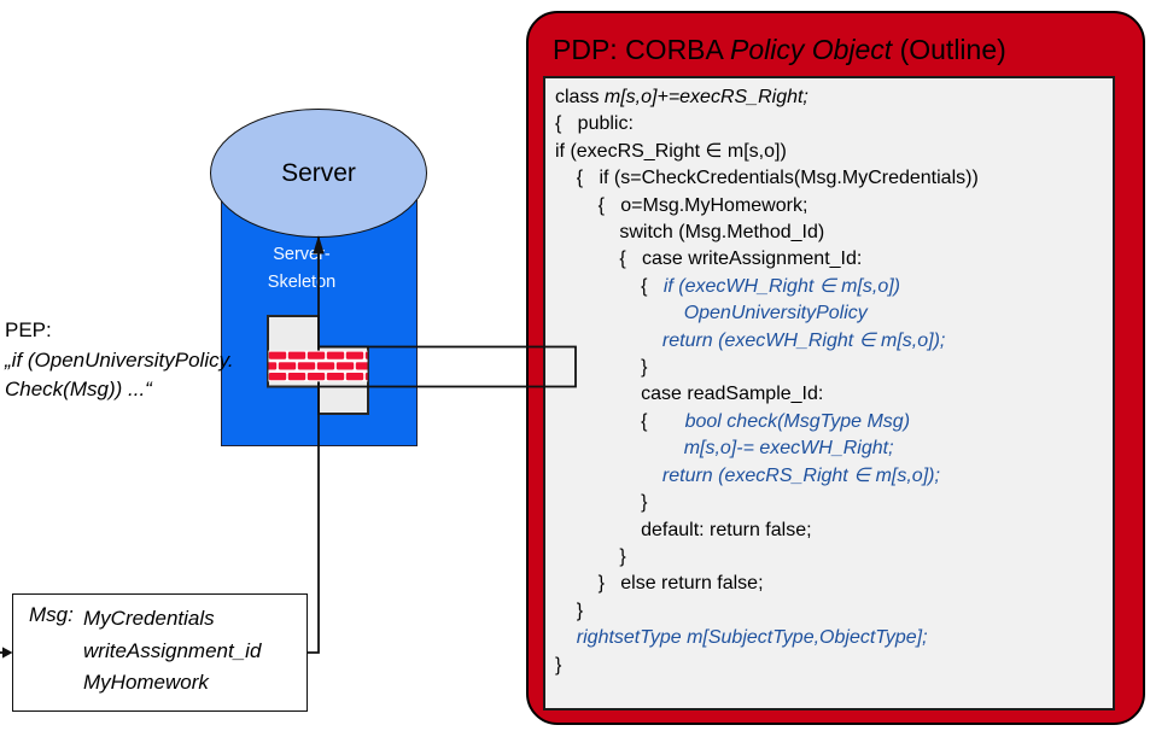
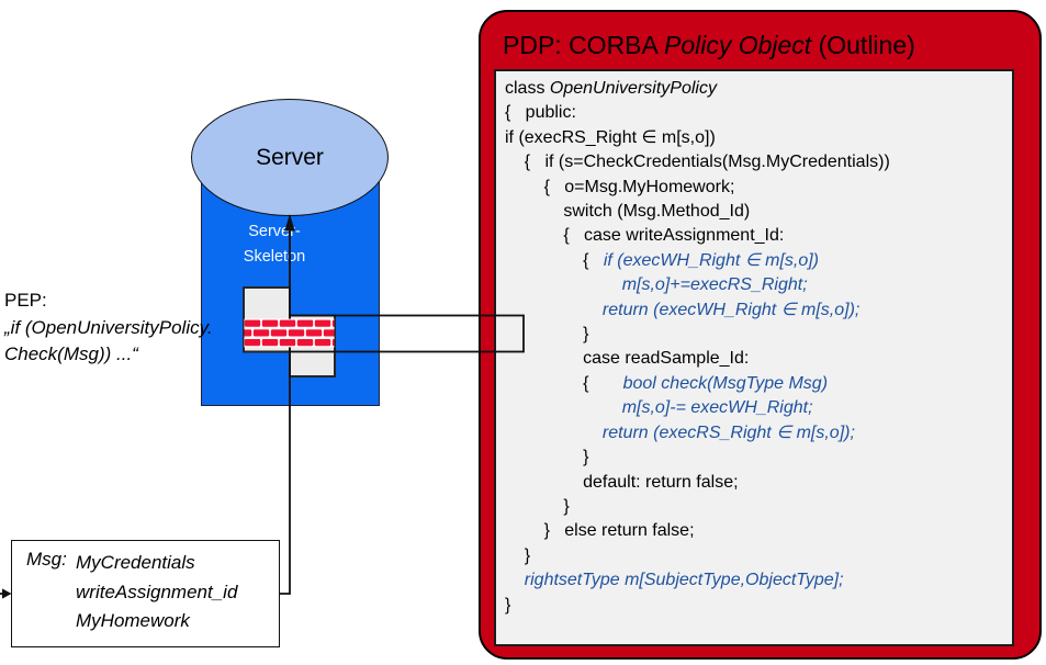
  Server
  Server-
  Skeleton
  PEP:
  „if (OpenUniversityPolicy.
  Check(Msg)) ...“
  Msg:
  MyCredentials
  writeAssignment_id
  MyHomework
  PDP: CORBA Policy Object (Outline)
- class m[s,o]+=execRS_Right;
+ class OpenUniversityPolicy
  { public:
  if (execRS_Right ∈ m[s,o])
  { if (s=CheckCredentials(Msg.MyCredentials))
  { o=Msg.MyHomework;
  switch (Msg.Method_Id)
  { case writeAssignment_Id:
  { if (execWH_Right ∈ m[s,o])
- OpenUniversityPolicy
+ m[s,o]+=execRS_Right;
  return (execWH_Right ∈ m[s,o]);
  }
  case readSample_Id:
  { bool check(MsgType Msg)
  m[s,o]-= execWH_Right;
  return (execRS_Right ∈ m[s,o]);
  }
  default: return false;
  }
  } else return false;
  }
  rightsetType m[SubjectType,ObjectType];
  }
